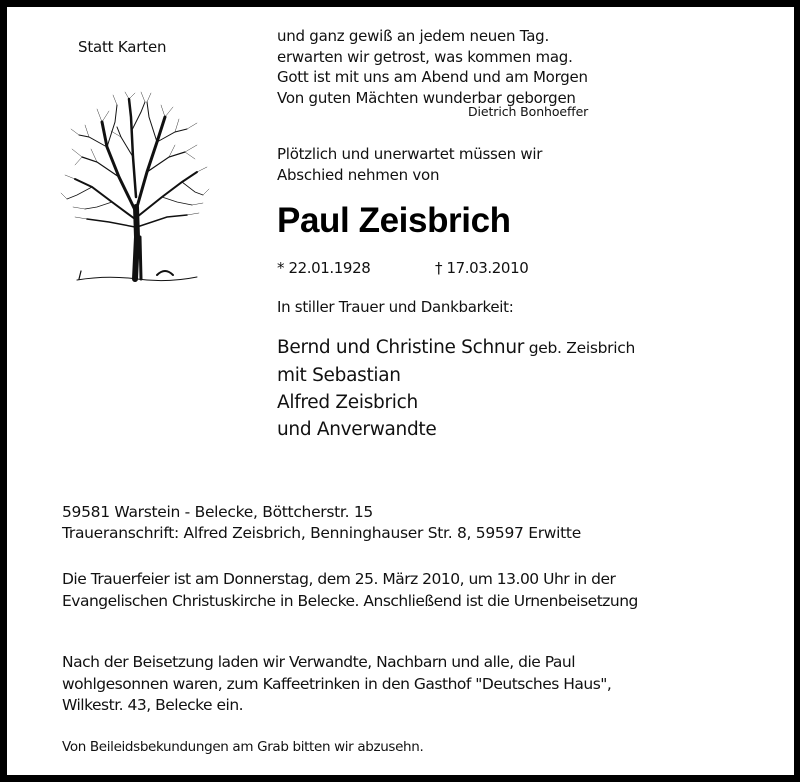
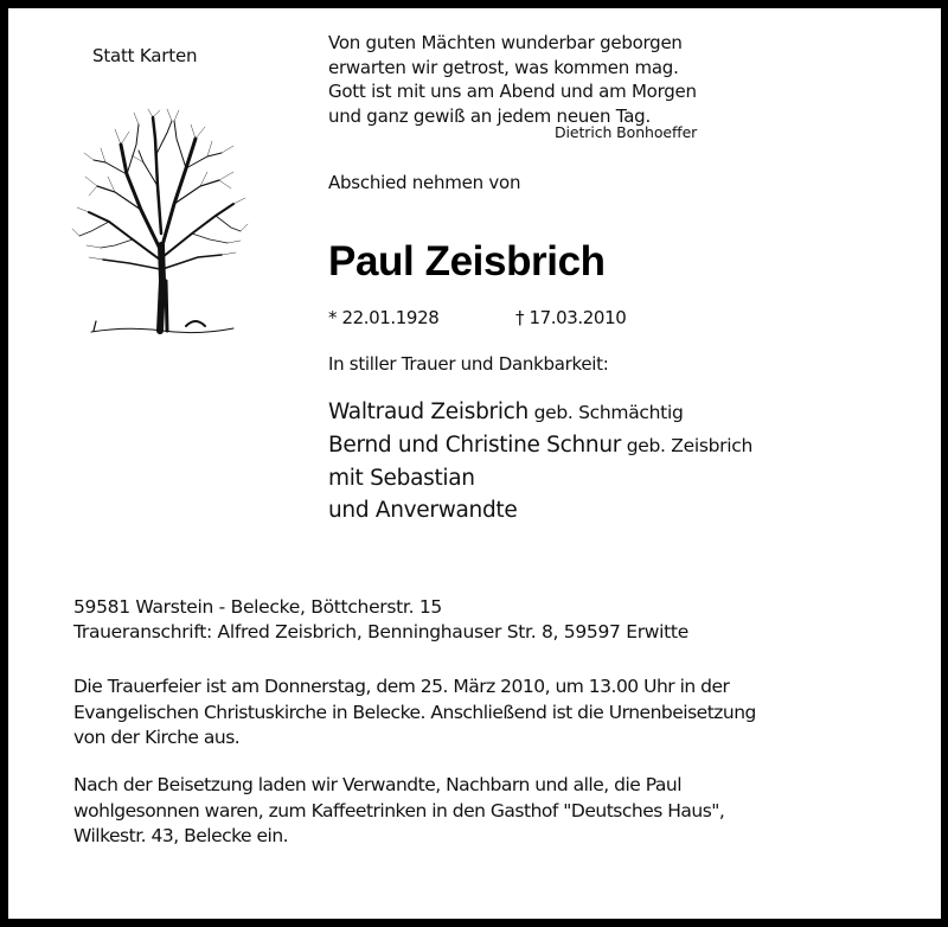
  Statt Karten
- und ganz gewiß an jedem neuen Tag.
+ Von guten Mächten wunderbar geborgen
  erwarten wir getrost, was kommen mag.
  Gott ist mit uns am Abend und am Morgen
- Von guten Mächten wunderbar geborgen
+ und ganz gewiß an jedem neuen Tag.
  Dietrich Bonhoeffer
- Plötzlich und unerwartet müssen wir
  Abschied nehmen von
  Paul Zeisbrich
  * 22.01.1928
  † 17.03.2010
  In stiller Trauer und Dankbarkeit:
+ Waltraud Zeisbrich geb. Schmächtig
  Bernd und Christine Schnur geb. Zeisbrich
  mit Sebastian
- Alfred Zeisbrich
  und Anverwandte
  59581 Warstein - Belecke, Böttcherstr. 15
  Traueranschrift: Alfred Zeisbrich, Benninghauser Str. 8, 59597 Erwitte
  Die Trauerfeier ist am Donnerstag, dem 25. März 2010, um 13.00 Uhr in der
  Evangelischen Christuskirche in Belecke. Anschließend ist die Urnenbeisetzung
+ von der Kirche aus.
  Nach der Beisetzung laden wir Verwandte, Nachbarn und alle, die Paul
  wohlgesonnen waren, zum Kaffeetrinken in den Gasthof "Deutsches Haus",
  Wilkestr. 43, Belecke ein.
- Von Beileidsbekundungen am Grab bitten wir abzusehn.
